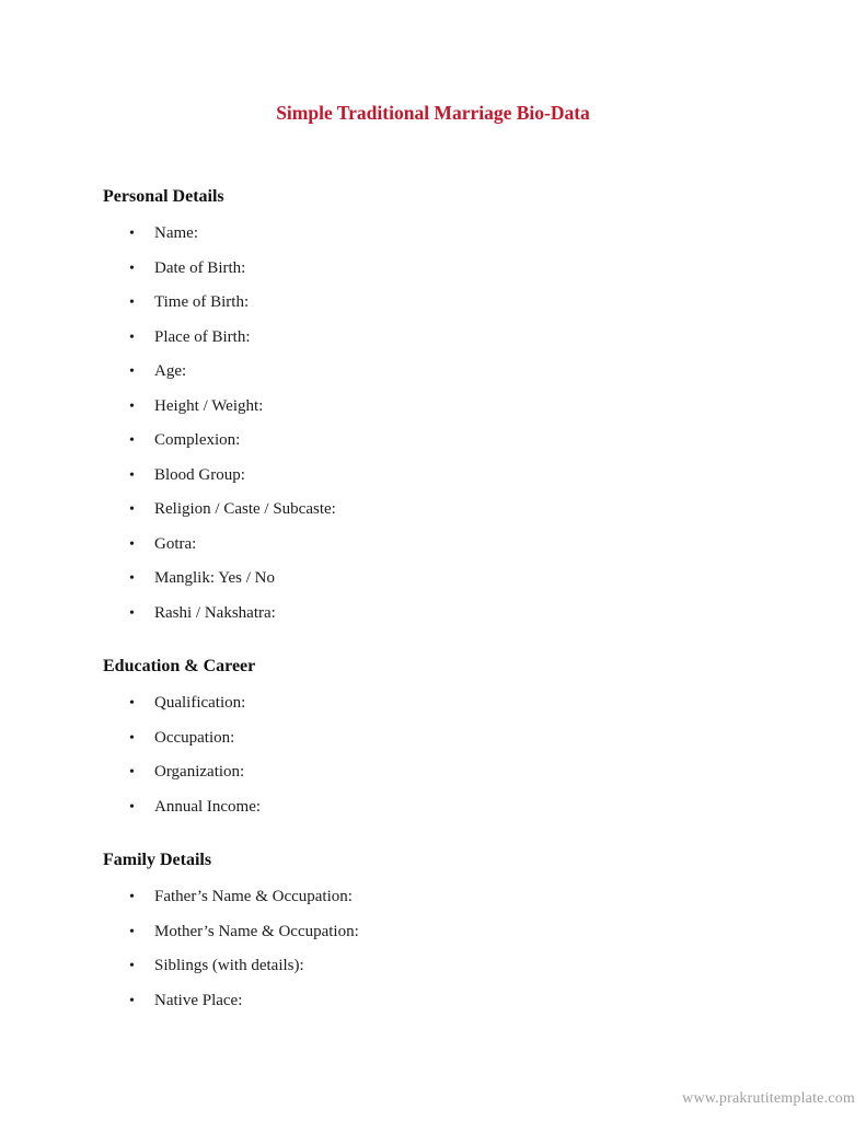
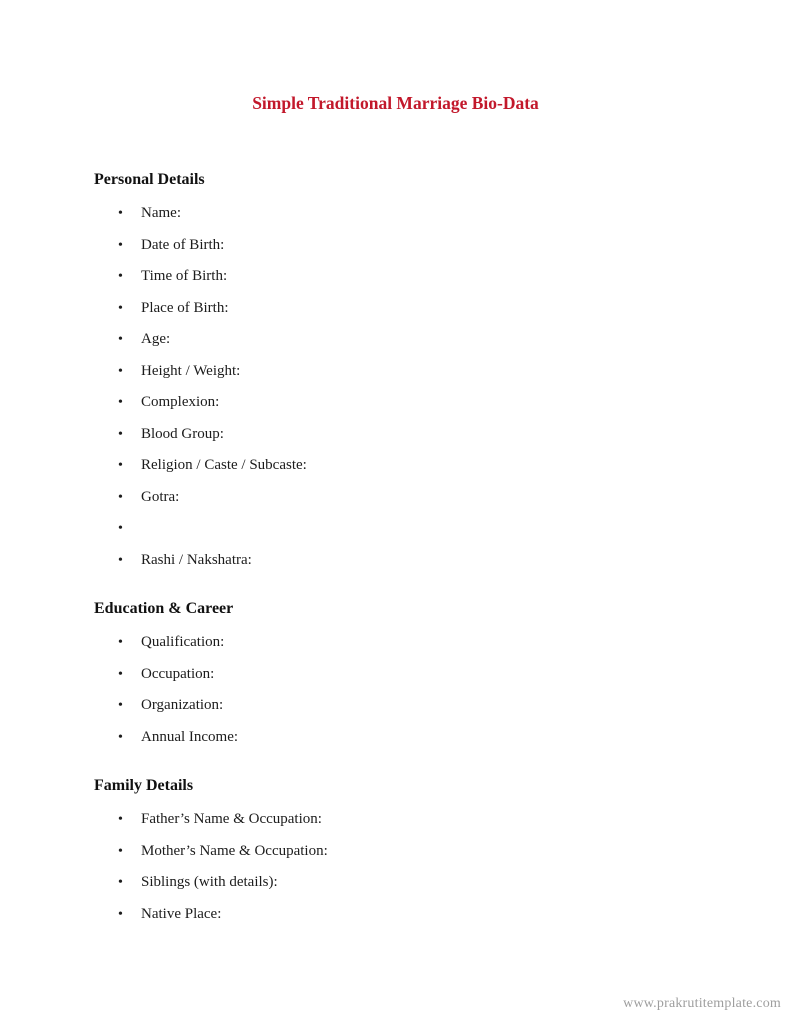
  Simple Traditional Marriage Bio-Data
  Personal Details
  •
  Name:
  •
  Date of Birth:
  •
  Time of Birth:
  •
  Place of Birth:
  •
  Age:
  •
  Height / Weight:
  •
  Complexion:
  •
  Blood Group:
  •
  Religion / Caste / Subcaste:
  •
  Gotra:
  •
- Manglik: Yes / No
  •
  Rashi / Nakshatra:
  Education & Career
  •
  Qualification:
  •
  Occupation:
  •
  Organization:
  •
  Annual Income:
  Family Details
  •
  Father’s Name & Occupation:
  •
  Mother’s Name & Occupation:
  •
  Siblings (with details):
  •
  Native Place:
  www.prakrutitemplate.com
